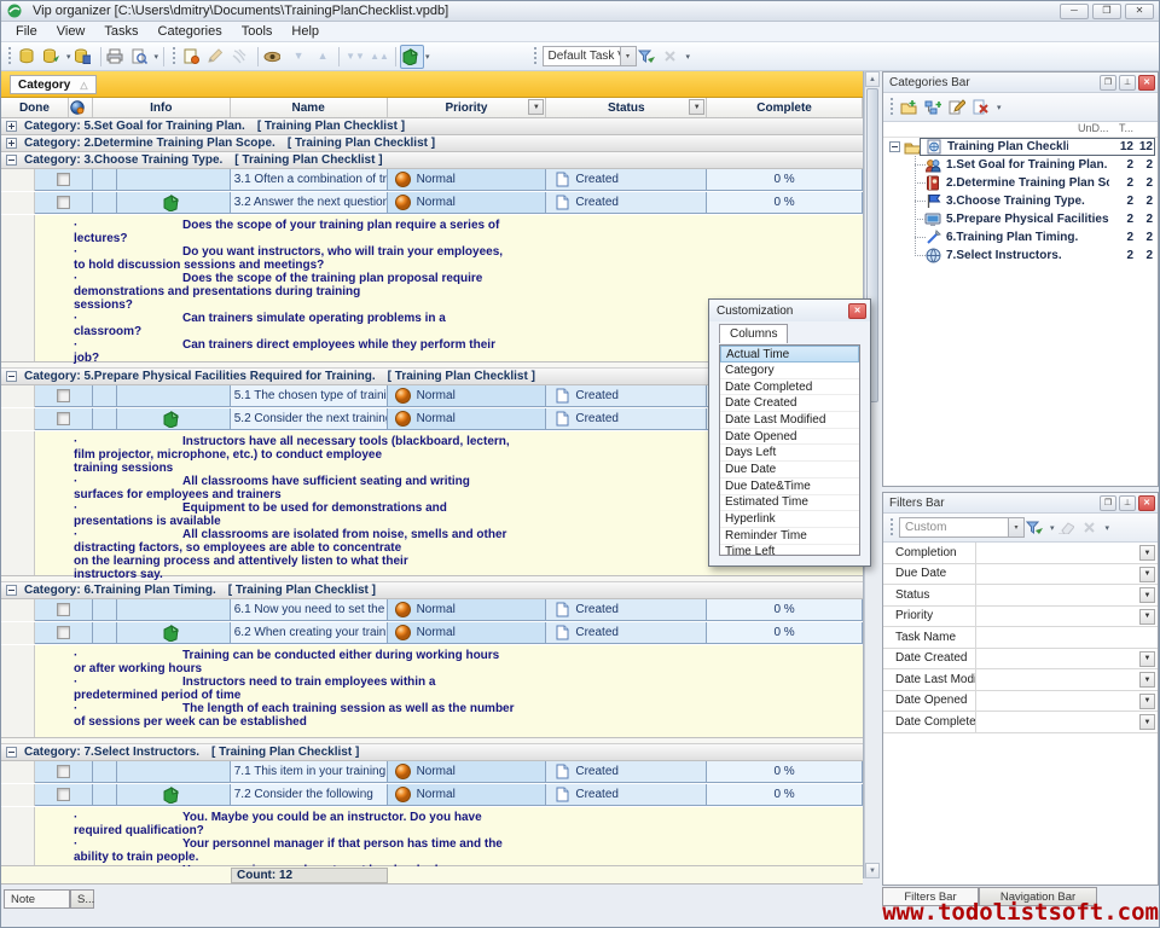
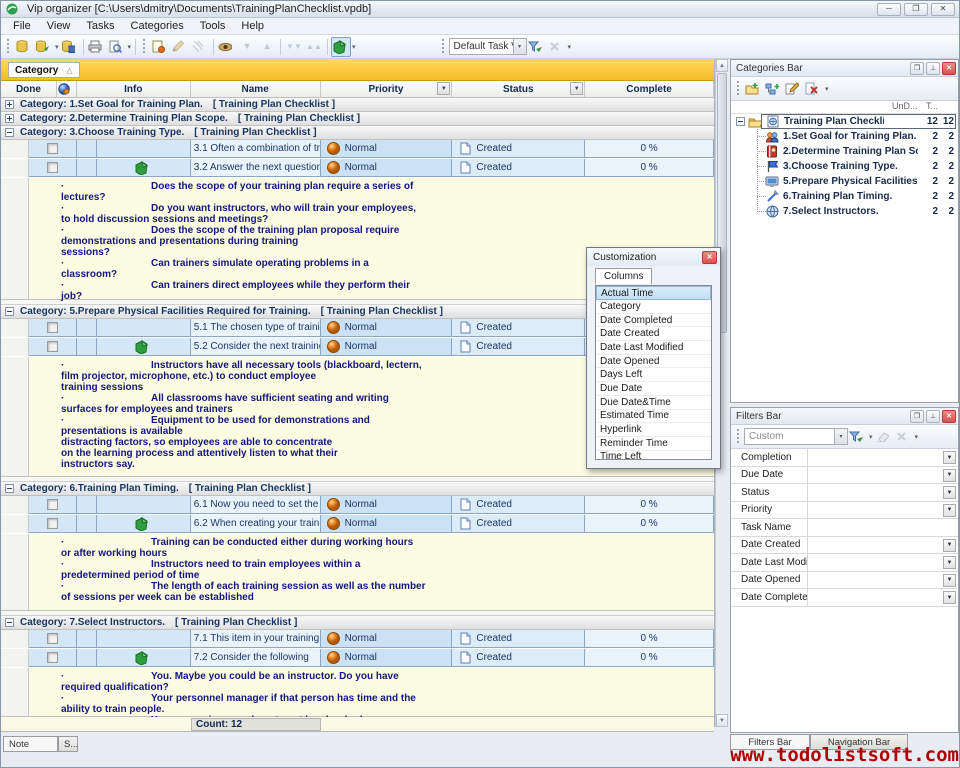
  Vip organizer [C:\Users\dmitry\Documents\TrainingPlanChecklist.vpdb]
  ─
  ❐
  ✕
  File
  View
  Tasks
  Categories
  Tools
  Help
  ▼
  ▲
  ▼▼
  ▲▲
  Default Task
  Category
  △
  Done
  Info
  Name
  Priority
  Status
  Complete
- Category: 5.Set Goal for Training Plan.
+ Category: 1.Set Goal for Training Plan.
  [ Training Plan Checklist ]
  Category: 2.Determine Training Plan Scope.
  [ Training Plan Checklist ]
  Category: 3.Choose Training Type.
  [ Training Plan Checklist ]
  3.1 Often a combination of tr
  Normal
  Created
  0 %
  3.2 Answer the next question
  Normal
  Created
  0 %
  · Does the scope of your training plan require a series of
  lectures?
  · Do you want instructors, who will train your employees,
  to hold discussion sessions and meetings?
  · Does the scope of the training plan proposal require
  demonstrations and presentations during training
  sessions?
  · Can trainers simulate operating problems in a
  classroom?
  · Can trainers direct employees while they perform their
  job?
  Category: 5.Prepare Physical Facilities Required for Training.
  [ Training Plan Checklist ]
  5.1 The chosen type of traini
  Normal
  Created
  5.2 Consider the next trainin
  Normal
  Created
  · Instructors have all necessary tools (blackboard, lectern,
  film projector, microphone, etc.) to conduct employee
  training sessions
  · All classrooms have sufficient seating and writing
  surfaces for employees and trainers
  · Equipment to be used for demonstrations and
  presentations is available
- · All classrooms are isolated from noise, smells and other
  distracting factors, so employees are able to concentrate
  on the learning process and attentively listen to what their
  instructors say.
  Category: 6.Training Plan Timing.
  [ Training Plan Checklist ]
  6.1 Now you need to set the
  Normal
  Created
  0 %
  6.2 When creating your train
  Normal
  Created
  0 %
  · Training can be conducted either during working hours
  or after working hours
  · Instructors need to train employees within a
  predetermined period of time
  · The length of each training session as well as the number
  of sessions per week can be established
  Category: 7.Select Instructors.
  [ Training Plan Checklist ]
  7.1 This item in your training
  Normal
  Created
  0 %
  7.2 Consider the following
  Normal
  Created
  0 %
  · You. Maybe you could be an instructor. Do you have
  required qualification?
  · Your personnel manager if that person has time and the
  ability to train people.
  Count: 12
  Categories Bar
  UnD...
  T...
  Training Plan Checkli
  12
  12
  1.Set Goal for Training Plan.
  2
  2
  2.Determine Training Plan S
  2
  2
  3.Choose Training Type.
  2
  2
  5.Prepare Physical Facilities
  2
  2
  6.Training Plan Timing.
  2
  2
  7.Select Instructors.
  2
  2
  Filters Bar
  Custom
  Completion
  Due Date
  Status
  Priority
  Task Name
  Date Created
  Date Last Modi
  Date Opened
  Date Complete
  Customization
  Columns
  Actual Time
  Category
  Date Completed
  Date Created
  Date Last Modified
  Date Opened
  Days Left
  Due Date
  Due Date&Time
  Estimated Time
  Hyperlink
  Reminder Time
  Time Left
  www.todolistsoft.com
  Filters Bar
  Navigation Bar
  Note
  S...
